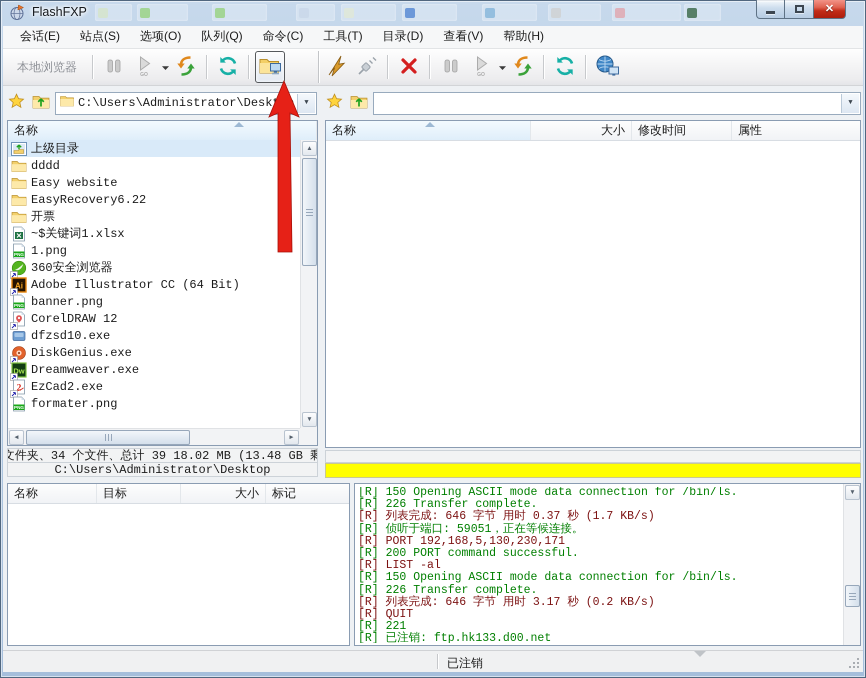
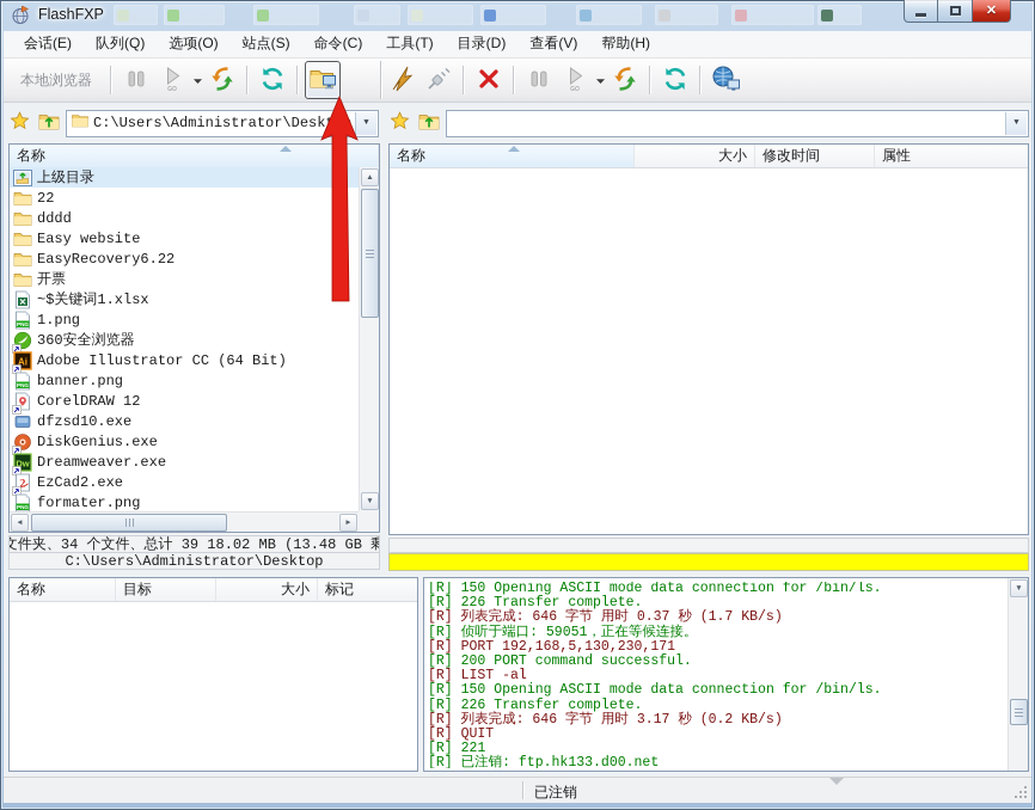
  FlashFXP
  ✕
  会话(E)
- 站点(S)
+ 队列(Q)
  选项(O)
- 队列(Q)
+ 站点(S)
  命令(C)
  工具(T)
  目录(D)
  查看(V)
  帮助(H)
  本地浏览器
  C:\Users\Administrator\Desk
  ▼
  ▼
  名称
  上级目录
+ 22
  dddd
  Easy website
  EasyRecovery6.22
  开票
  ~$关键词1.xlsx
  1.png
  360安全浏览器
  Ai
  Adobe Illustrator CC (64 Bit)
  banner.png
  CorelDRAW 12
  dfzsd10.exe
  DiskGenius.exe
  Dw
  Dreamweaver.exe
  2
  EzCad2.exe
  formater.png
  名称
  大小
  修改时间
  属性
  文件夹、34 个文件、总计 39 18.02 MB (13.48 GB 剩
  C:\Users\Administrator\Desktop
  名称
  目标
  大小
  标记
  [R] 150 Opening ASCII mode data connection for /bin/ls.
  [R] 226 Transfer complete.
  [R] 列表完成: 646 字节 用时 0.37 秒 (1.7 KB/s)
  [R] 侦听于端口: 59051，正在等候连接。
  [R] PORT 192,168,5,130,230,171
  [R] 200 PORT command successful.
  [R] LIST -al
  [R] 150 Opening ASCII mode data connection for /bin/ls.
  [R] 226 Transfer complete.
  [R] 列表完成: 646 字节 用时 3.17 秒 (0.2 KB/s)
  [R] QUIT
  [R] 221
  [R] 已注销: ftp.hk133.d00.net
  已注销
